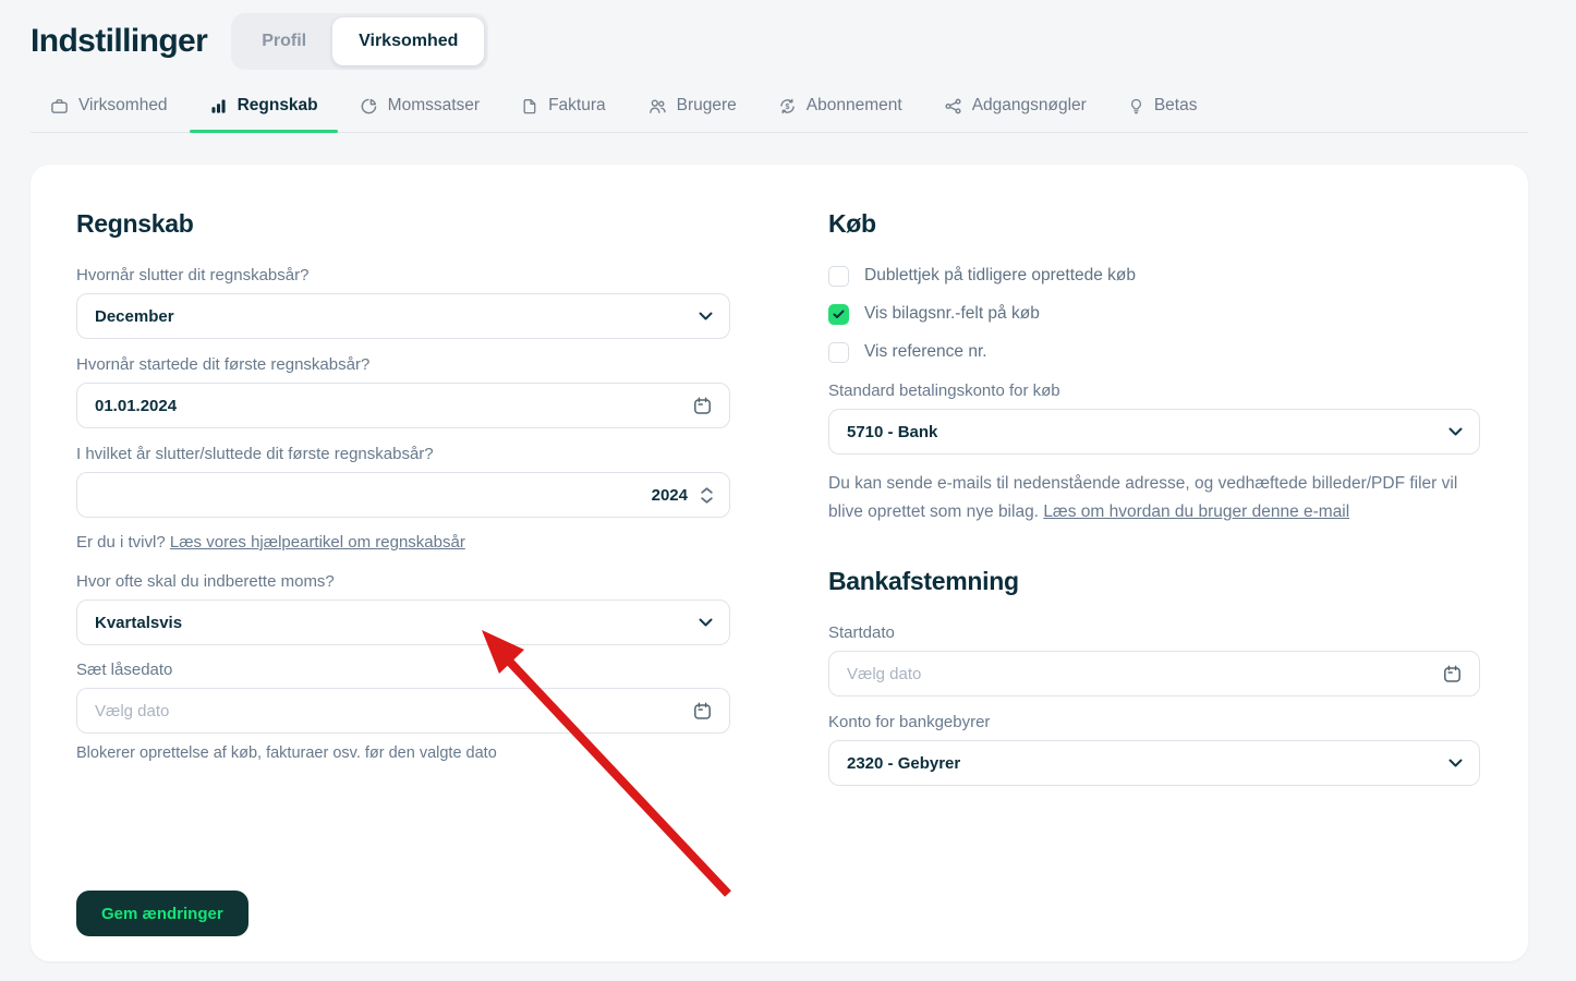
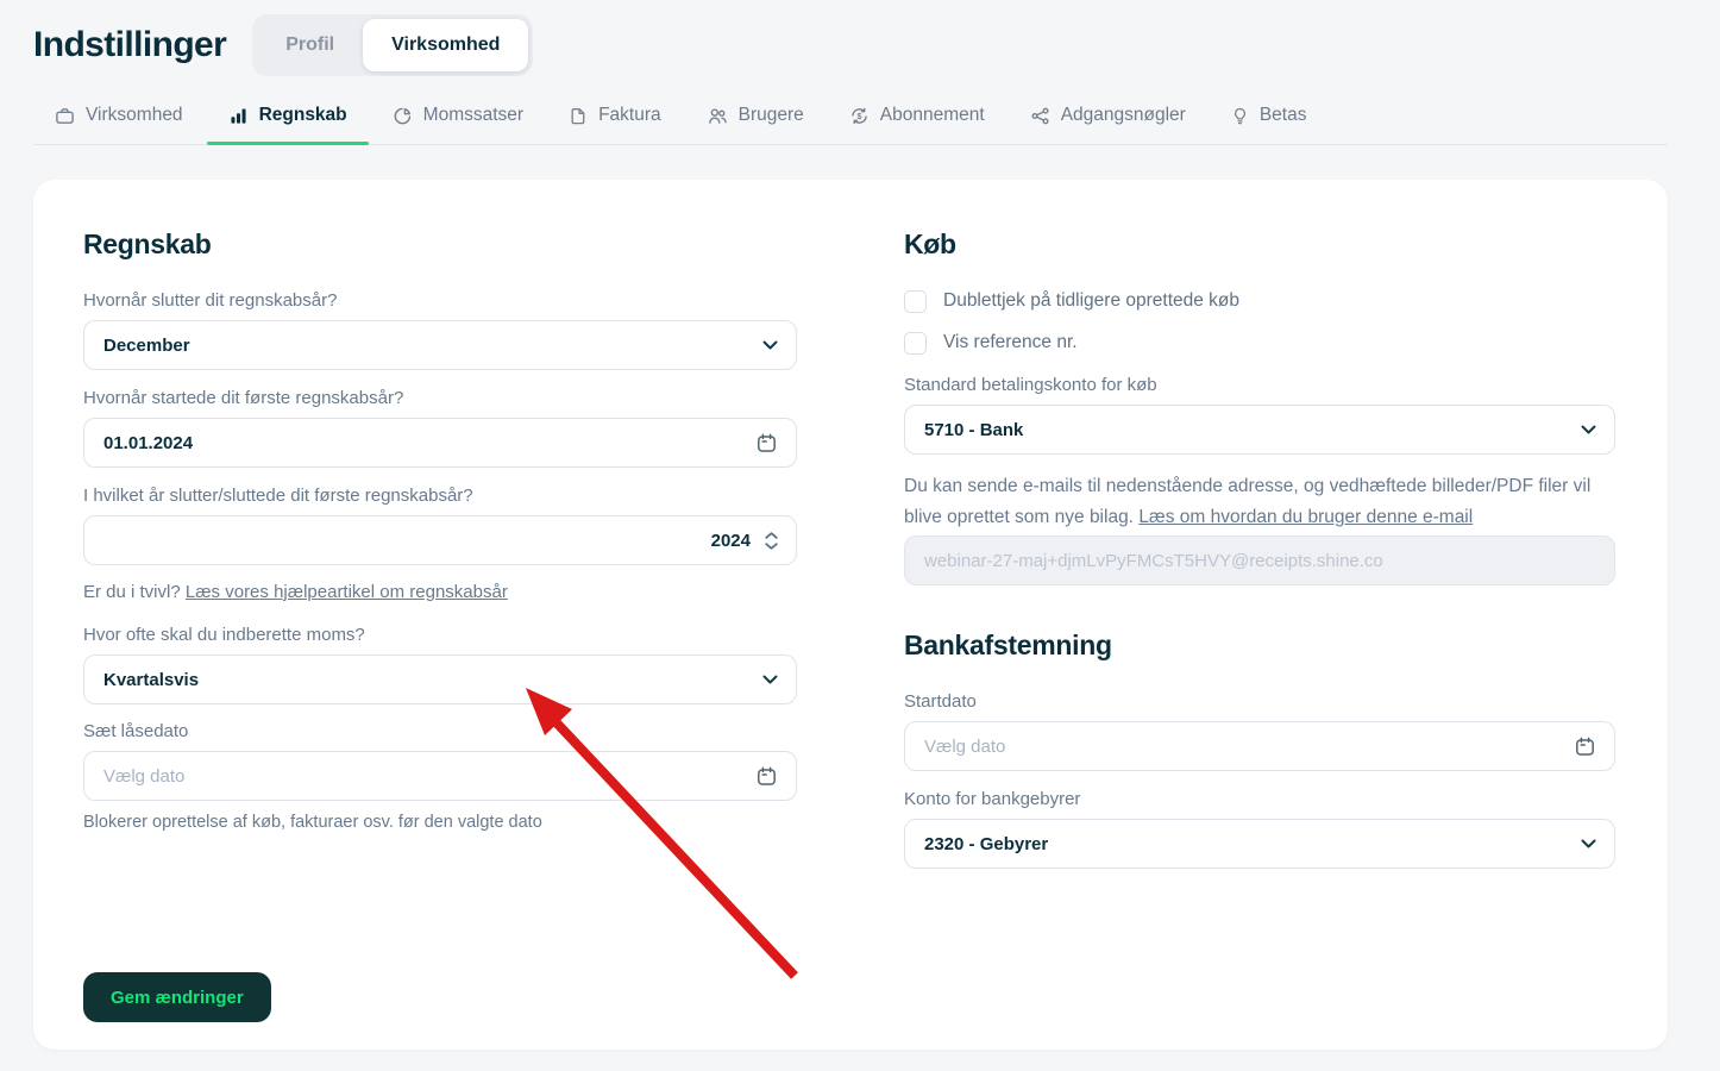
  Indstillinger
  Profil
  Virksomhed
  Virksomhed
  Regnskab
  Momssatser
  Faktura
  Brugere
  $
  Abonnement
  Adgangsnøgler
  Betas
  Regnskab
  Hvornår slutter dit regnskabsår?
  December
  Hvornår startede dit første regnskabsår?
  01.01.2024
  I hvilket år slutter/sluttede dit første regnskabsår?
  2024
  Er du i tvivl? Læs vores hjælpeartikel om regnskabsår
  Hvor ofte skal du indberette moms?
  Kvartalsvis
  Sæt låsedato
  Vælg dato
  Blokerer oprettelse af køb, fakturaer osv. før den valgte dato
  Gem ændringer
  Køb
  Dublettjek på tidligere oprettede køb
- Vis bilagsnr.-felt på køb
  Vis reference nr.
  Standard betalingskonto for køb
  5710 - Bank
  Du kan sende e-mails til nedenstående adresse, og vedhæftede billeder/PDF filer vil blive oprettet som nye bilag. Læs om hvordan du bruger denne e-mail
+ webinar-27-maj+djmLvPyFMCsT5HVY@receipts.shine.co
  Bankafstemning
  Startdato
  Vælg dato
  Konto for bankgebyrer
  2320 - Gebyrer
